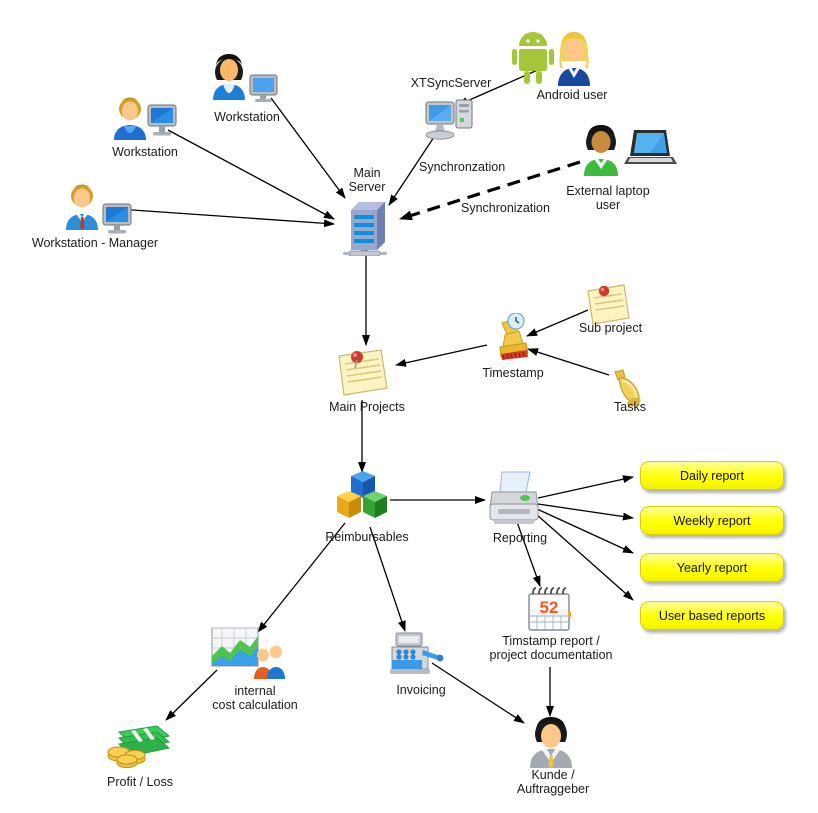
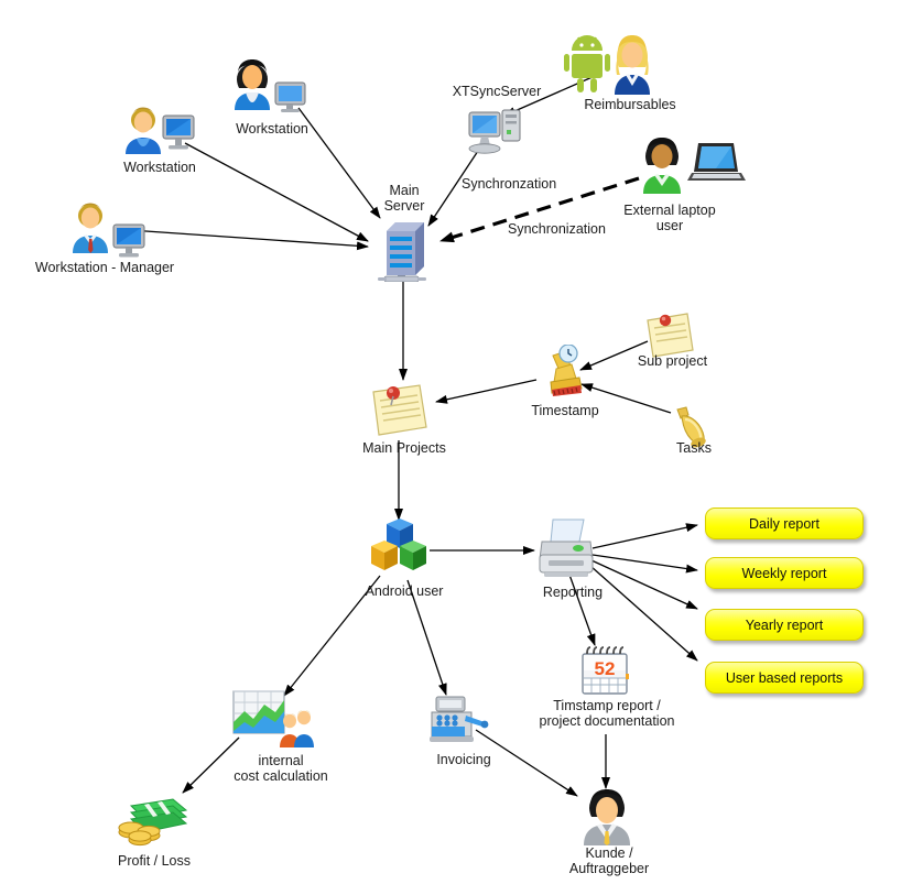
  Workstation
  Workstation
  Workstation - Manager
  XTSyncServer
- Android user
+ Reimbursables
  External laptop
  user
  Main
  Server
  Main Projects
  Timestamp
  Sub project
  Tasks
- Reimbursables
+ Android user
  Reporting
  52
  Timstamp report /
  project documentation
  internal
  cost calculation
  Invoicing
  Profit / Loss
  Kunde /
  Auftraggeber
  Daily report
  Weekly report
  Yearly report
  User based reports
  Synchronzation
  Synchronization
